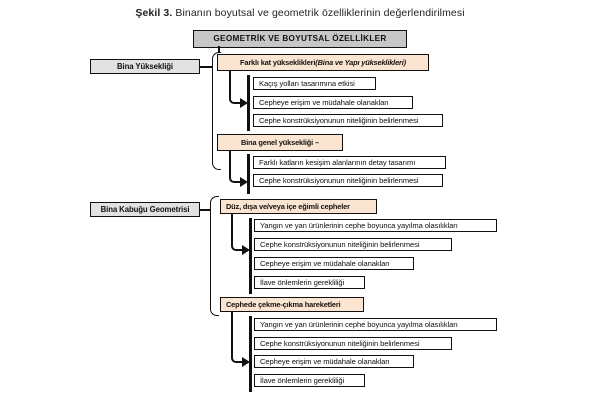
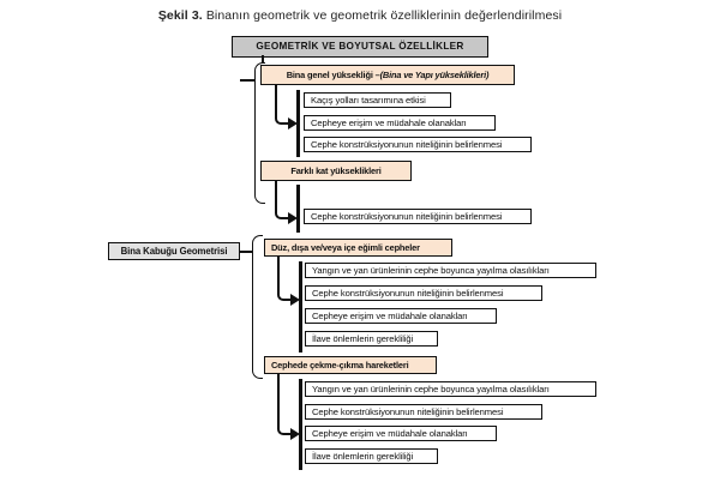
- Şekil 3. Binanın boyutsal ve geometrik özelliklerinin değerlendirilmesi
+ Şekil 3. Binanın geometrik ve geometrik özelliklerinin değerlendirilmesi
  GEOMETRİK VE BOYUTSAL ÖZELLİKLER
- Bina Yüksekliği
  Bina Kabuğu Geometrisi
- Farklı kat yükseklikleri
+ Bina genel yüksekliği –
  (Bina ve Yapı yükseklikleri)
  Kaçış yolları tasarımına etkisi
  Cepheye erişim ve müdahale olanakları
  Cephe konstrüksiyonunun niteliğinin belirlenmesi
- Bina genel yüksekliği –
+ Farklı kat yükseklikleri
- Farklı katların kesişim alanlarının detay tasarımı
  Cephe konstrüksiyonunun niteliğinin belirlenmesi
  Düz, dışa ve/veya içe eğimli cepheler
  Yangın ve yan ürünlerinin cephe boyunca yayılma olasılıkları
  Cephe konstrüksiyonunun niteliğinin belirlenmesi
  Cepheye erişim ve müdahale olanakları
  İlave önlemlerin gerekliliği
  Cephede çekme-çıkma hareketleri
  Yangın ve yan ürünlerinin cephe boyunca yayılma olasılıkları
  Cephe konstrüksiyonunun niteliğinin belirlenmesi
  Cepheye erişim ve müdahale olanakları
  İlave önlemlerin gerekliliği
